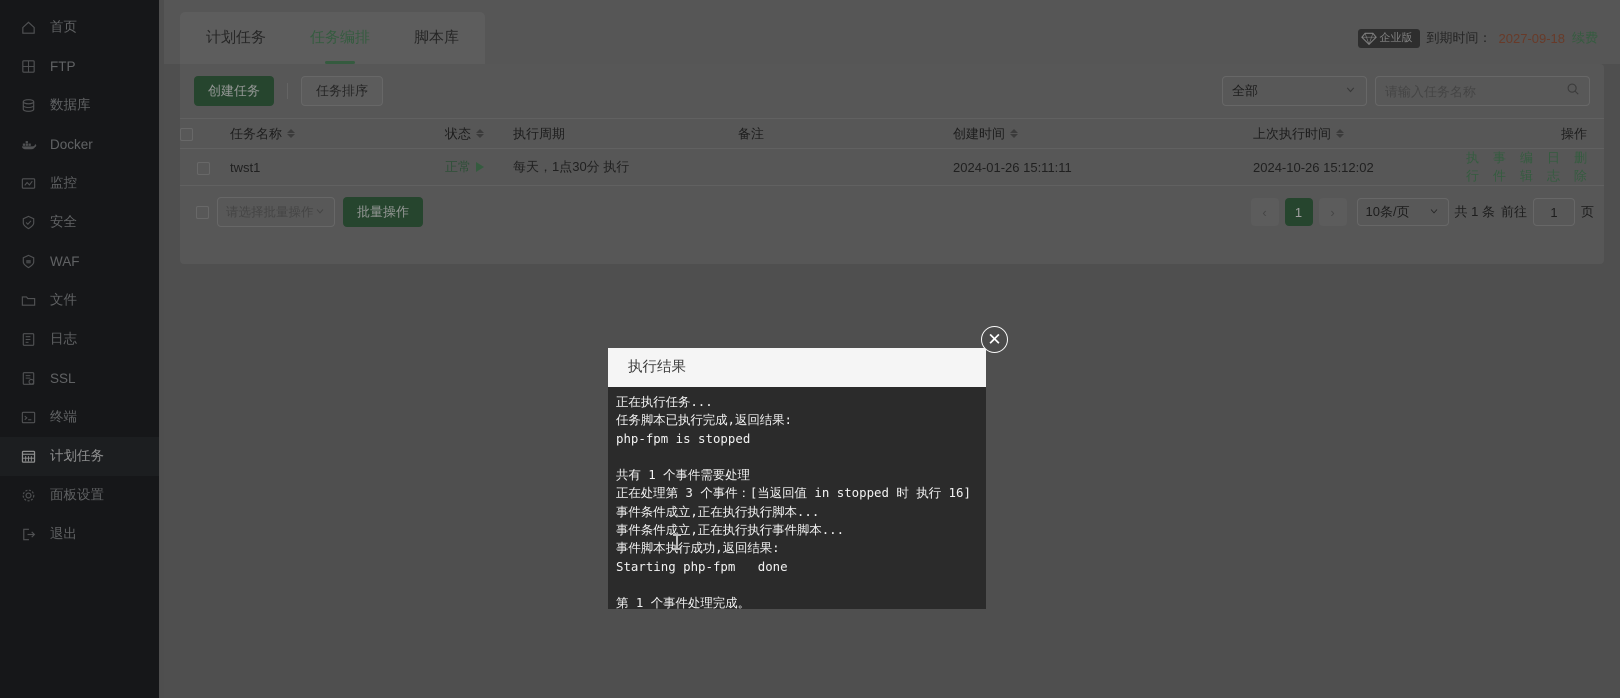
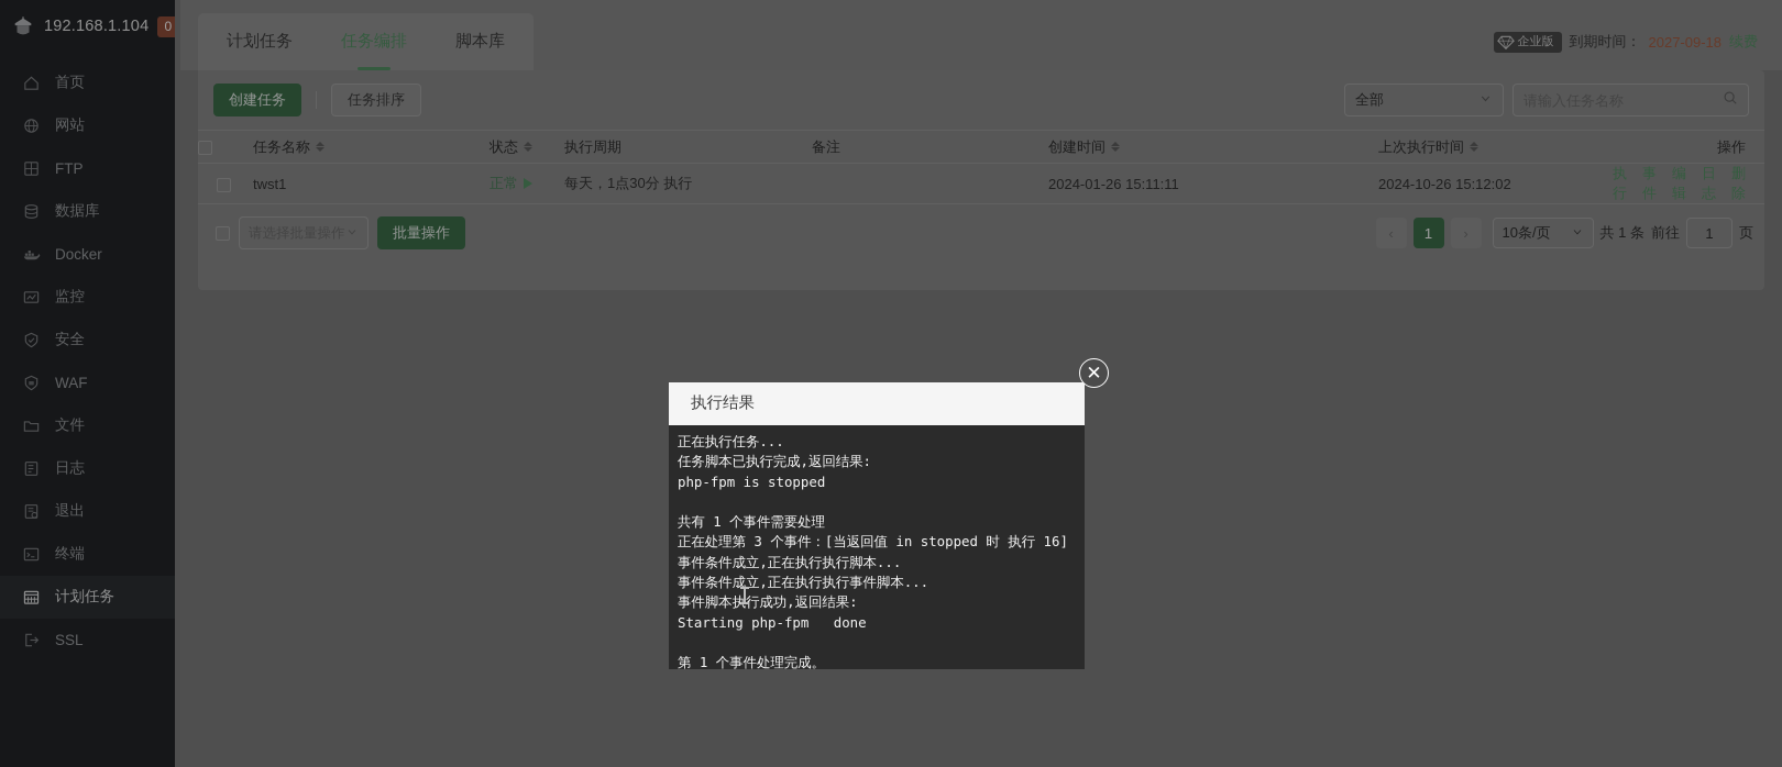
+ 192.168.1.104
+ 0
  首页
+ 网站
  FTP
  数据库
  Docker
  监控
  安全
  WAF
  文件
  日志
- SSL
+ 退出
  终端
  计划任务
- 面板设置
- 退出
+ SSL
  计划任务
  任务编排
  脚本库
  企业版
  到期时间：
  2027-09-18
  续费
  创建任务
  任务排序
  全部
  	任务名称	状态	执行周期	备注	创建时间	上次执行时间	操作
  	twst1	正常	每天，1点30分 执行		2024-01-26 15:11:11	2024-10-26 15:12:02	执行 事件 编辑 日志 删除
  批量操作
  1
  10条/页
  共 1 条
  前往
  1
  页
  ✕
  执行结果
  正在执行任务...
  任务脚本已执行完成,返回结果:
  php-fpm is stopped
  共有 1 个事件需要处理
  正在处理第 3 个事件：[当返回值 in stopped 时 执行 16]
  事件条件成立,正在执行执行脚本...
  事件条件成立,正在执行执行事件脚本...
  事件脚本执行成功,返回结果:
  Starting php-fpm done
  第 1 个事件处理完成。
